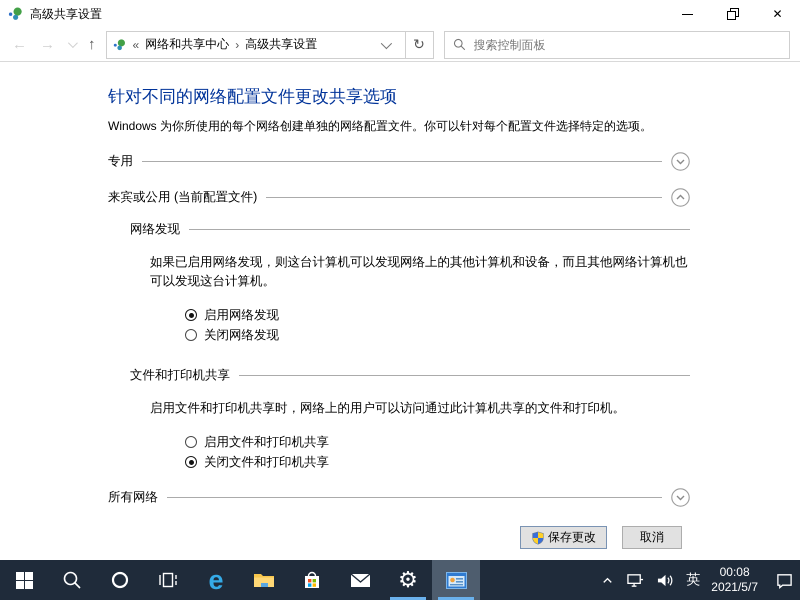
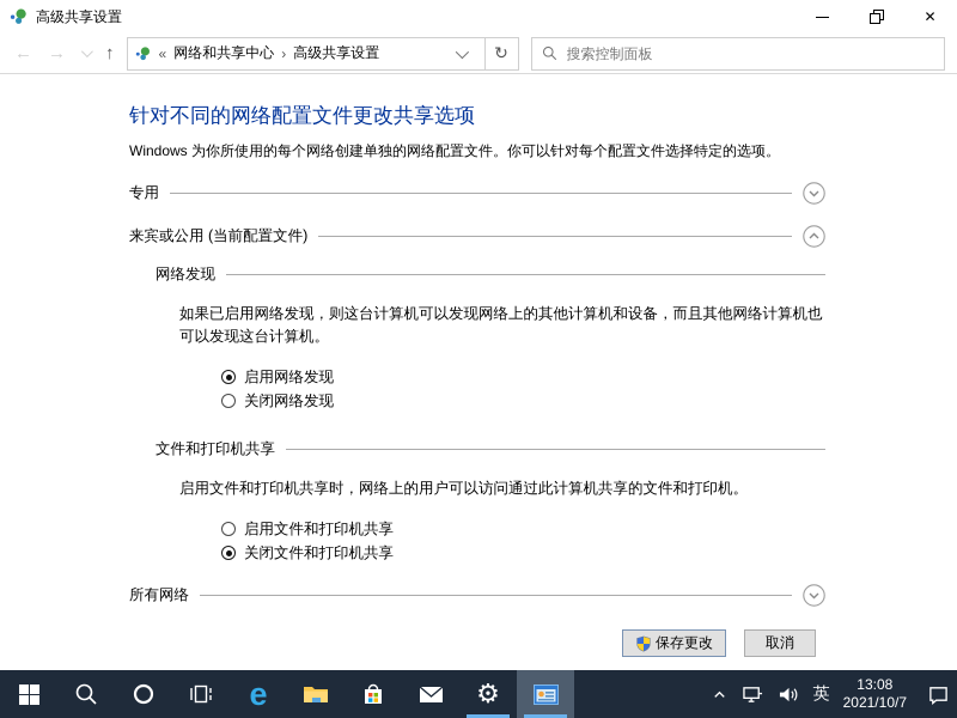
  高级共享设置
  ✕
  ←
  →
  ↑
  «
  网络和共享中心
  ›
  高级共享设置
  ↻
  搜索控制面板
  针对不同的网络配置文件更改共享选项
  Windows 为你所使用的每个网络创建单独的网络配置文件。你可以针对每个配置文件选择特定的选项。
  专用
  来宾或公用 (当前配置文件)
  网络发现
  如果已启用网络发现，则这台计算机可以发现网络上的其他计算机和设备，而且其他网络计算机也可以发现这台计算机。
  启用网络发现
  关闭网络发现
  文件和打印机共享
  启用文件和打印机共享时，网络上的用户可以访问通过此计算机共享的文件和打印机。
  启用文件和打印机共享
  关闭文件和打印机共享
  所有网络
  保存更改
  取消
  e
  ⚙
  英
- 00:08
+ 13:08
- 2021/5/7
+ 2021/10/7
